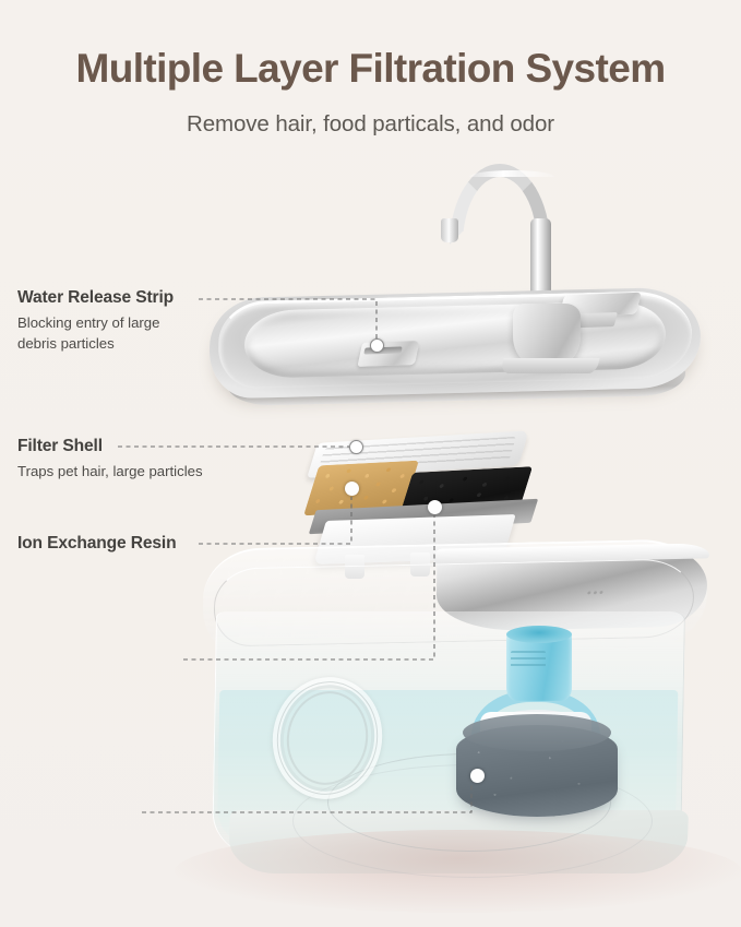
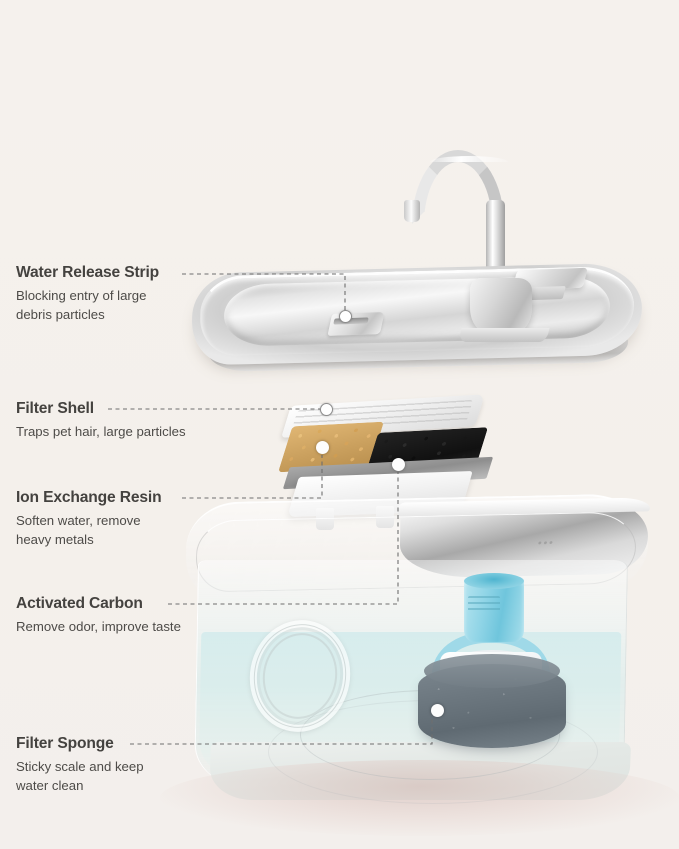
- Multiple Layer Filtration System
- Remove hair, food particals, and odor
  Water Release Strip
  Blocking entry of large
  debris particles
  Filter Shell
  Traps pet hair, large particles
  Ion Exchange Resin
+ Soften water, remove
+ heavy metals
+ Activated Carbon
+ Remove odor, improve taste
+ Filter Sponge
+ Sticky scale and keep
+ water clean
